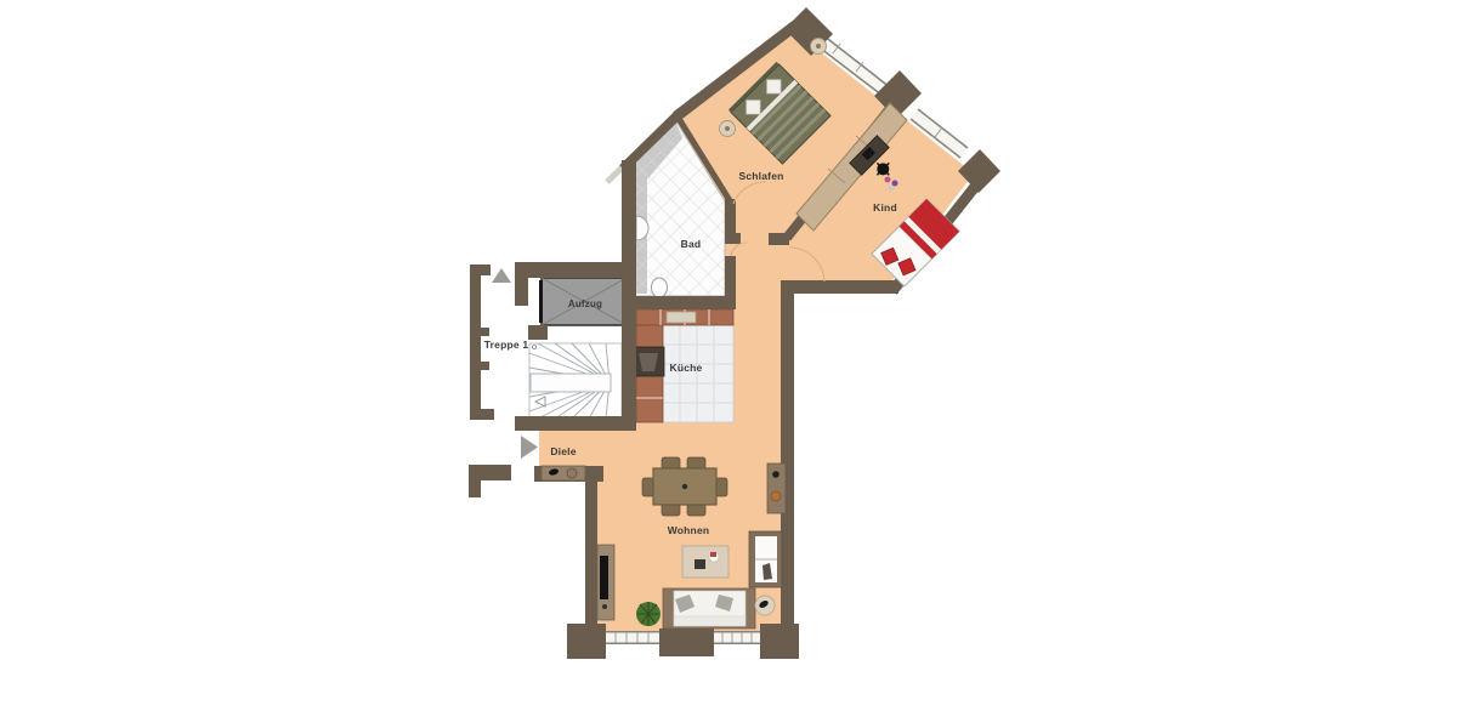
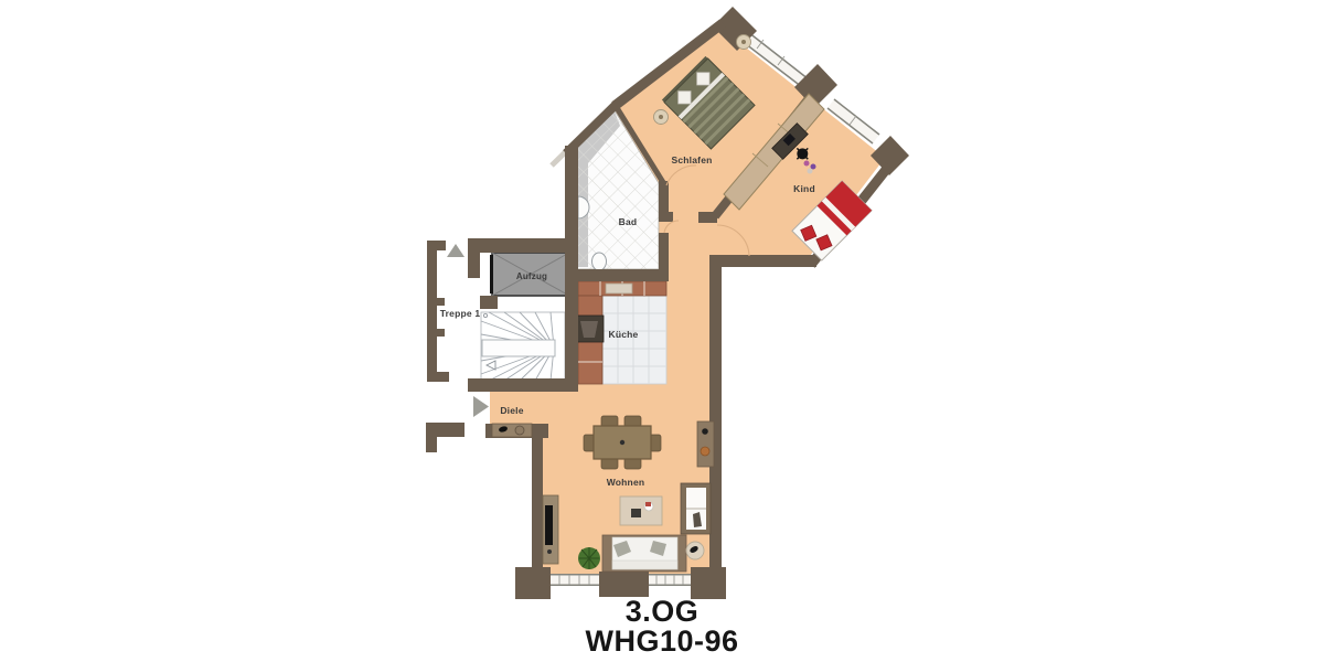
  Schlafen
  Kind
  Bad
  Aufzug
  Treppe 1
  Küche
  Diele
  Wohnen
+ 3.OG
+ WHG10-96
